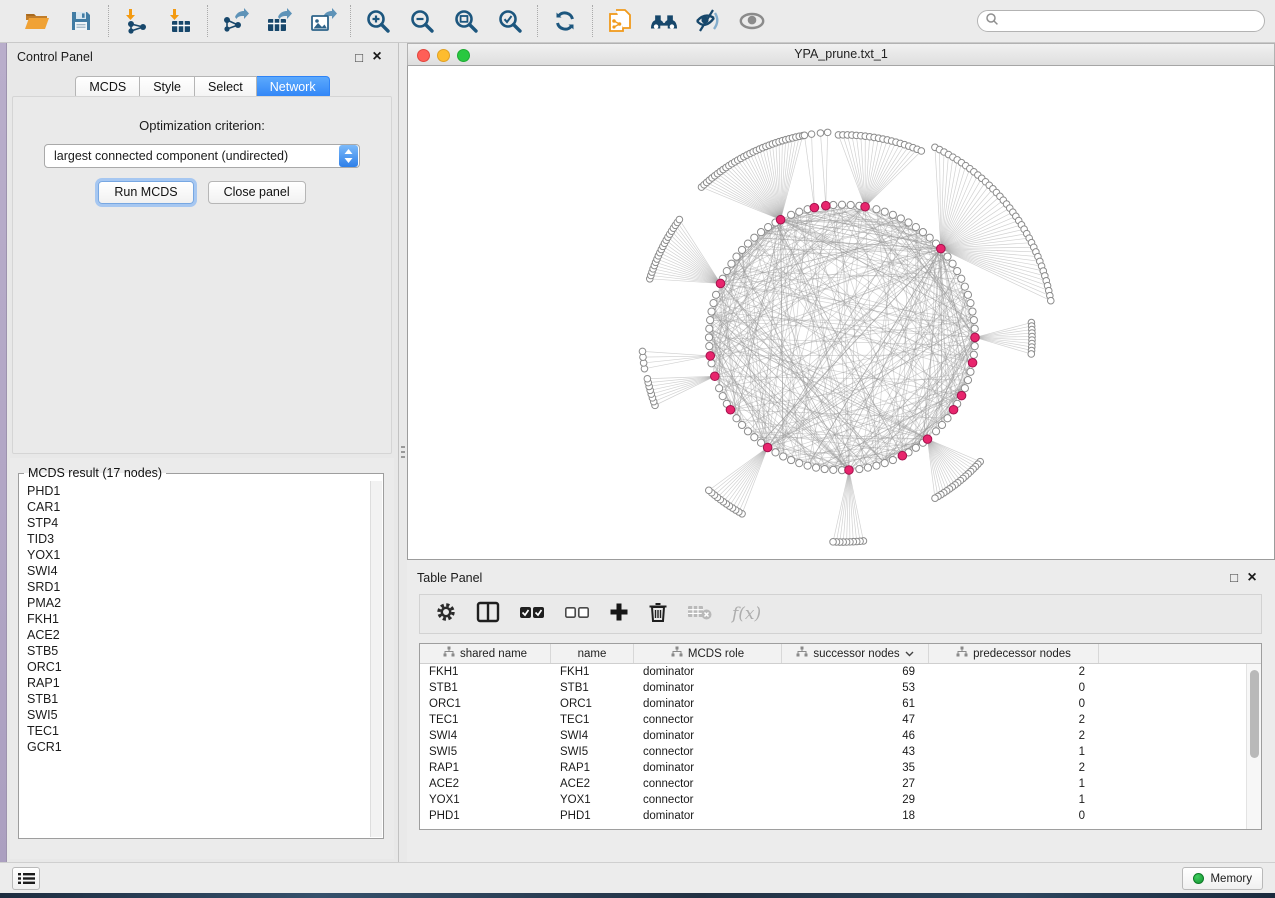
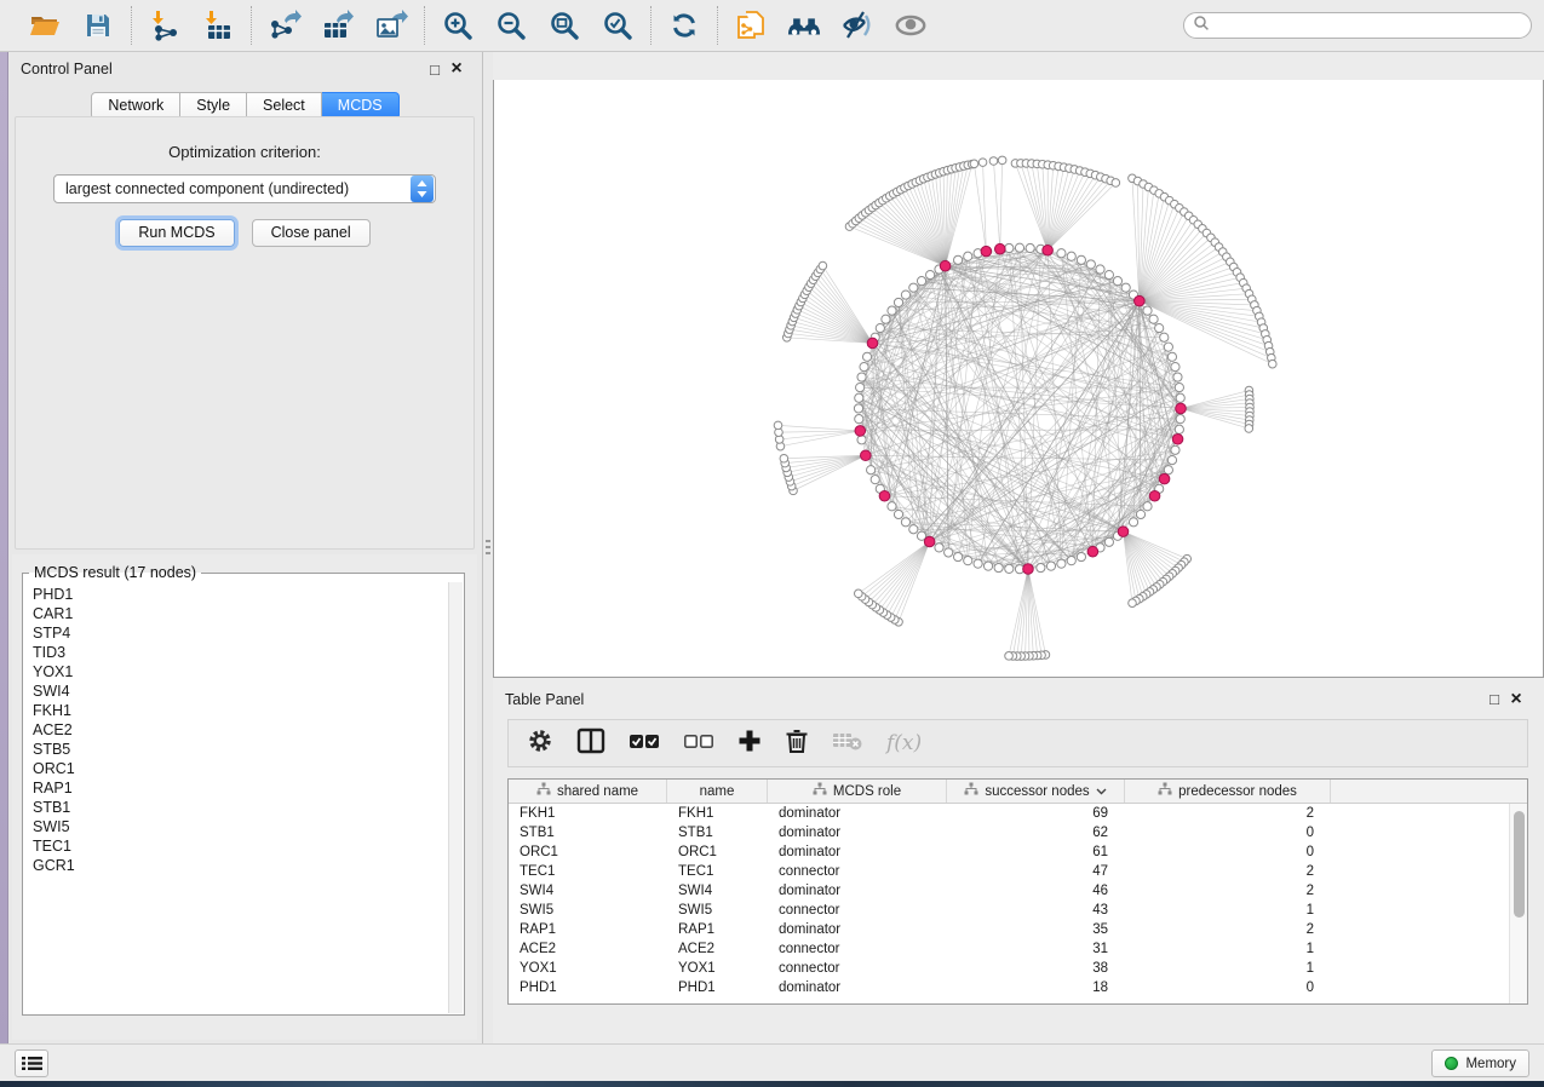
  Control Panel
  □
  ×
- MCDS
+ Network
  Style
  Select
- Network
+ MCDS
  Optimization criterion:
  largest connected component (undirected)
  Run MCDS
  Close panel
  MCDS result (17 nodes)
  PHD1
  CAR1
  STP4
  TID3
  YOX1
  SWI4
- SRD1
- PMA2
  FKH1
  ACE2
  STB5
  ORC1
  RAP1
  STB1
  SWI5
  TEC1
  GCR1
- YPA_prune.txt_1
  Table Panel
  □
  ×
  f(x)
  shared name
  name
  MCDS role
  successor nodes
  predecessor nodes
  FKH1
  FKH1
  dominator
  69
  2
  STB1
  STB1
  dominator
- 53
+ 62
  0
  ORC1
  ORC1
  dominator
  61
  0
  TEC1
  TEC1
  connector
  47
  2
  SWI4
  SWI4
  dominator
  46
  2
  SWI5
  SWI5
  connector
  43
  1
  RAP1
  RAP1
  dominator
  35
  2
  ACE2
  ACE2
  connector
- 27
+ 31
  1
  YOX1
  YOX1
  connector
- 29
+ 38
  1
  PHD1
  PHD1
  dominator
  18
  0
  Memory
